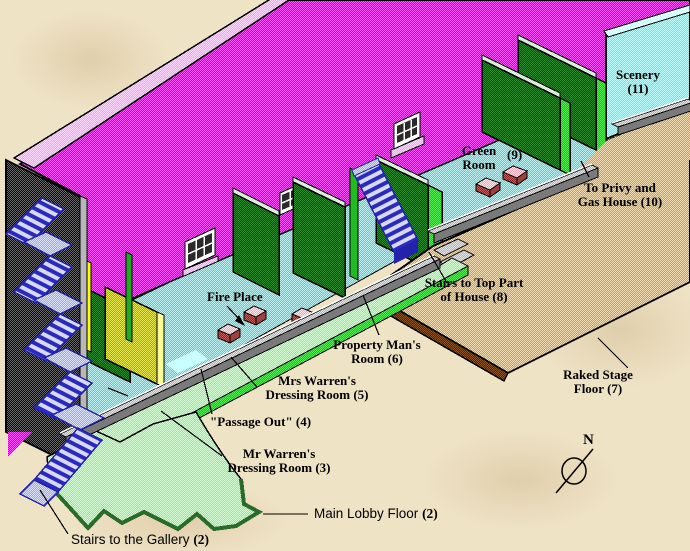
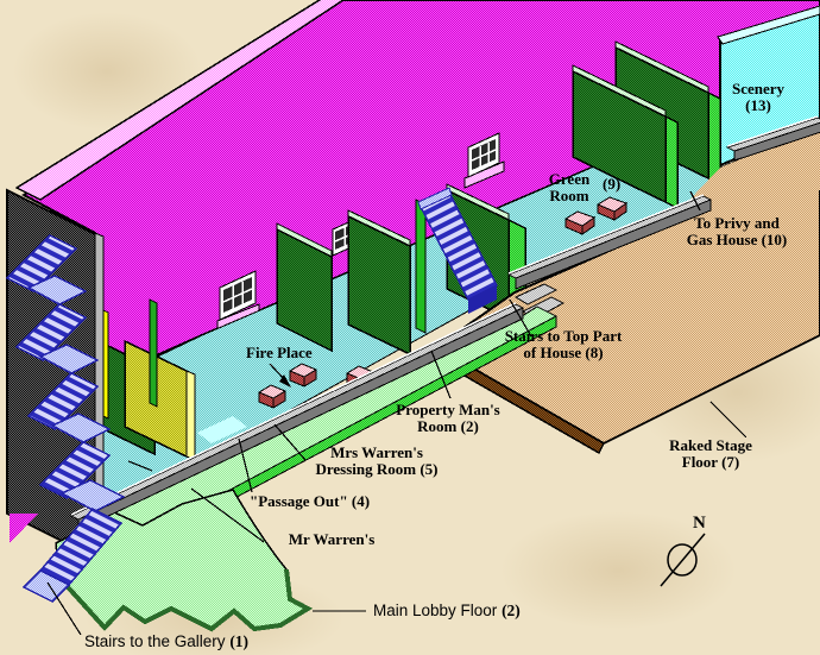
  Scenery
- (11)
+ (13)
  Green
  Room
  (9)
  To Privy and
  Gas House (10)
  Stairs to Top Part
  of House (8)
  Raked Stage
  Floor (7)
  Fire Place
  Property Man's
- Room (6)
+ Room (2)
  Mrs Warren's
  Dressing Room (5)
  "Passage Out" (4)
  Mr Warren's
- Dressing Room (3)
  Main Lobby Floor (2)
- Stairs to the Gallery (2)
+ Stairs to the Gallery (1)
  N
